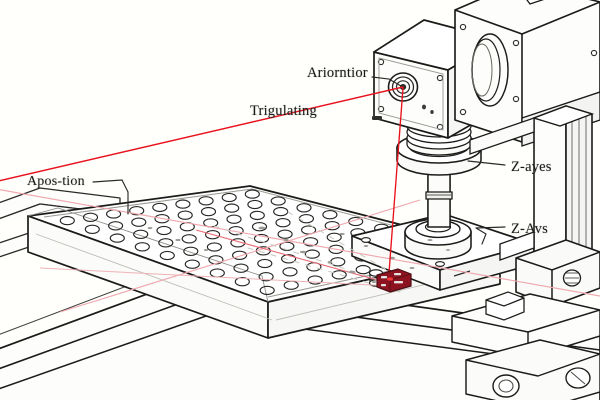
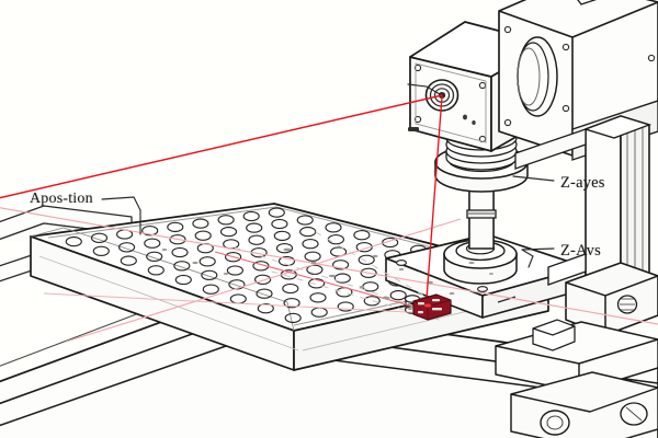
- Ariorntior
- Trigulating
  Apos-tion
  Z-ayes
  Z-Avs
